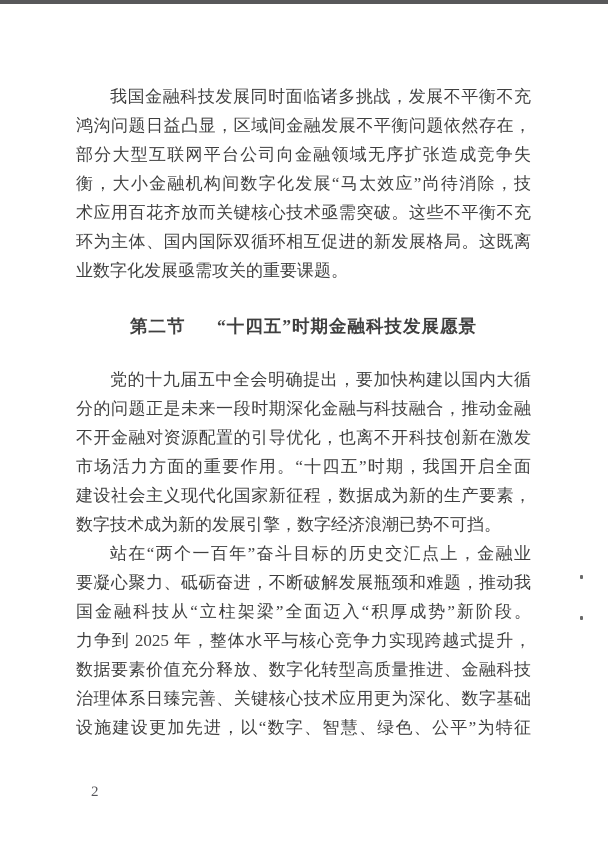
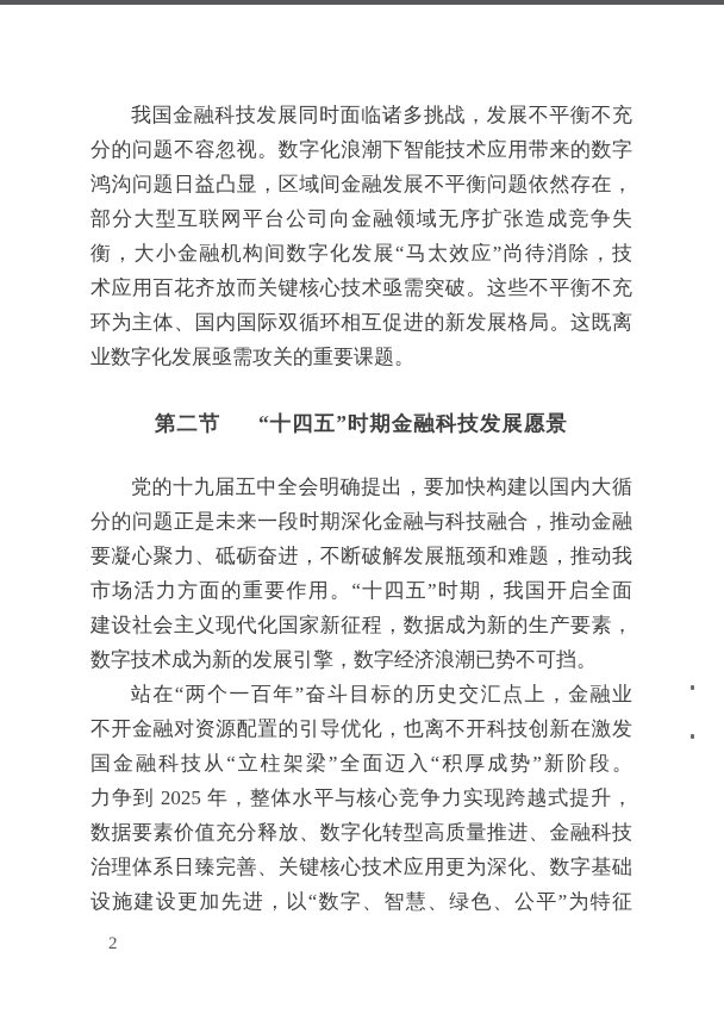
  我国金融科技发展同时面临诸多挑战，发展不平衡不充
+ 分的问题不容忽视。数字化浪潮下智能技术应用带来的数字
  鸿沟问题日益凸显，区域间金融发展不平衡问题依然存在，
  部分大型互联网平台公司向金融领域无序扩张造成竞争失
  衡，大小金融机构间数字化发展“马太效应”尚待消除，技
  术应用百花齐放而关键核心技术亟需突破。这些不平衡不充
  环为主体、国内国际双循环相互促进的新发展格局。这既离
  业数字化发展亟需攻关的重要课题。
  第二节 “十四五”时期金融科技发展愿景
  党的十九届五中全会明确提出，要加快构建以国内大循
  分的问题正是未来一段时期深化金融与科技融合，推动金融
- 不开金融对资源配置的引导优化，也离不开科技创新在激发
+ 要凝心聚力、砥砺奋进，不断破解发展瓶颈和难题，推动我
  市场活力方面的重要作用。“十四五”时期，我国开启全面
  建设社会主义现代化国家新征程，数据成为新的生产要素，
  数字技术成为新的发展引擎，数字经济浪潮已势不可挡。
  站在“两个一百年”奋斗目标的历史交汇点上，金融业
- 要凝心聚力、砥砺奋进，不断破解发展瓶颈和难题，推动我
+ 不开金融对资源配置的引导优化，也离不开科技创新在激发
  国金融科技从“立柱架梁”全面迈入“积厚成势”新阶段。
  力争到 2025 年，整体水平与核心竞争力实现跨越式提升，
  数据要素价值充分释放、数字化转型高质量推进、金融科技
  治理体系日臻完善、关键核心技术应用更为深化、数字基础
  设施建设更加先进，以“数字、智慧、绿色、公平”为特征
  2
